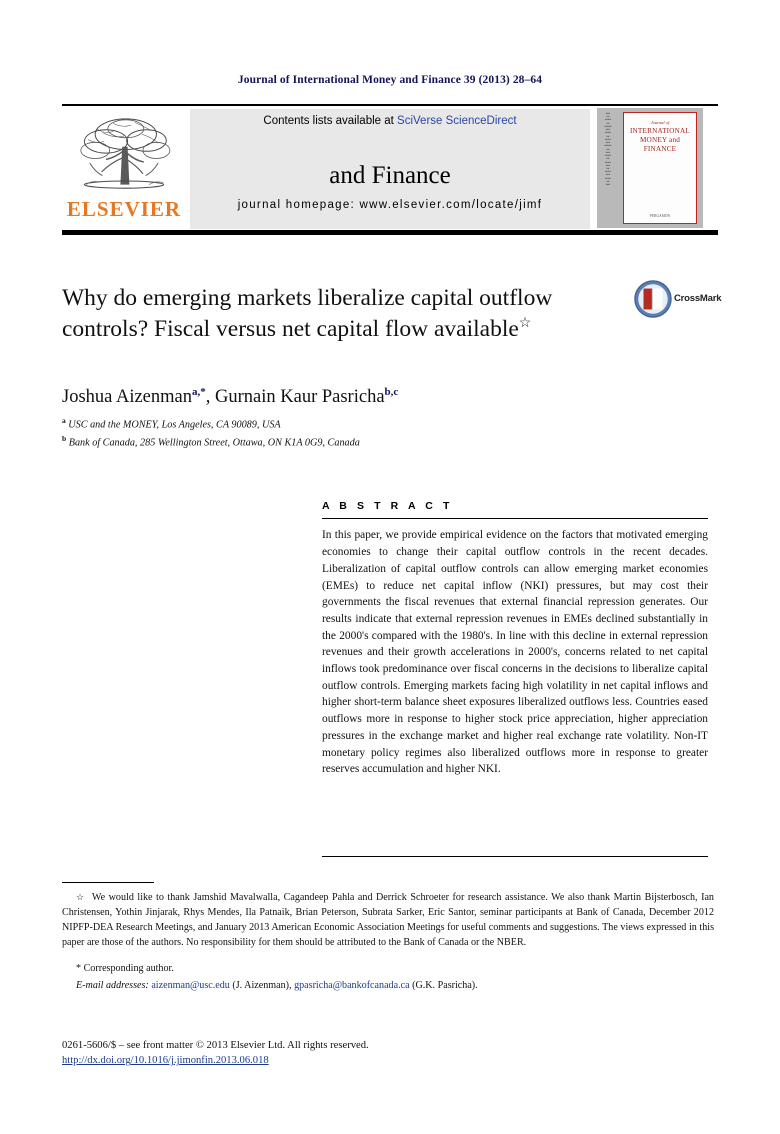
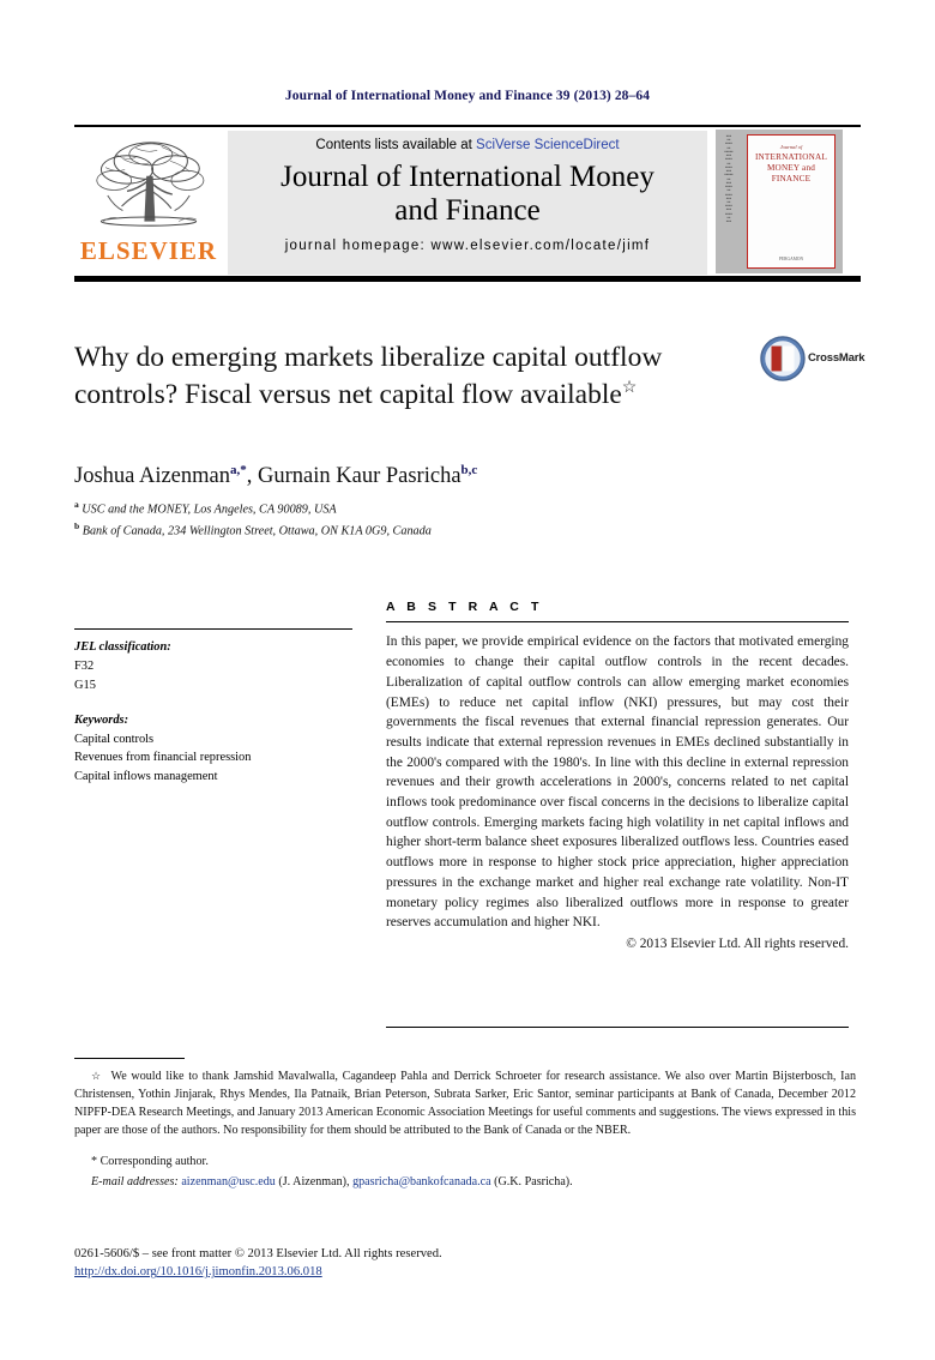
  Journal of International Money and Finance 39 (2013) 28–64
  ELSEVIER
  Contents lists available at SciVerse ScienceDirect
+ Journal of International Money
  and Finance
  journal homepage: www.elsevier.com/locate/jimf
  INTERNATIONAL MONEY and FINANCE
  Why do emerging markets liberalize capital outflow controls? Fiscal versus net capital flow available☆
  CrossMark
  Joshua Aizenmana,*, Gurnain Kaur Pasrichab,c
  a USC and the MONEY, Los Angeles, CA 90089, USA
- b Bank of Canada, 285 Wellington Street, Ottawa, ON K1A 0G9, Canada
+ b Bank of Canada, 234 Wellington Street, Ottawa, ON K1A 0G9, Canada
+ JEL classification:
+ F32
+ G15
+ Keywords:
+ Capital controls
+ Revenues from financial repression
+ Capital inflows management
  A B S T R A C T
  In this paper, we provide empirical evidence on the factors that motivated emerging economies to change their capital outflow controls in the recent decades. Liberalization of capital outflow controls can allow emerging market economies (EMEs) to reduce net capital inflow (NKI) pressures, but may cost their governments the fiscal revenues that external financial repression generates. Our results indicate that external repression revenues in EMEs declined substantially in the 2000's compared with the 1980's. In line with this decline in external repression revenues and their growth accelerations in 2000's, concerns related to net capital inflows took predominance over fiscal concerns in the decisions to liberalize capital outflow controls. Emerging markets facing high volatility in net capital inflows and higher short-term balance sheet exposures liberalized outflows less. Countries eased outflows more in response to higher stock price appreciation, higher appreciation pressures in the exchange market and higher real exchange rate volatility. Non-IT monetary policy regimes also liberalized outflows more in response to greater reserves accumulation and higher NKI.
+ © 2013 Elsevier Ltd. All rights reserved.
- ☆ We would like to thank Jamshid Mavalwalla, Cagandeep Pahla and Derrick Schroeter for research assistance. We also thank Martin Bijsterbosch, Ian Christensen, Yothin Jinjarak, Rhys Mendes, Ila Patnaik, Brian Peterson, Subrata Sarker, Eric Santor, seminar participants at Bank of Canada, December 2012 NIPFP-DEA Research Meetings, and January 2013 American Economic Association Meetings for useful comments and suggestions. The views expressed in this paper are those of the authors. No responsibility for them should be attributed to the Bank of Canada or the NBER.
+ ☆ We would like to thank Jamshid Mavalwalla, Cagandeep Pahla and Derrick Schroeter for research assistance. We also over Martin Bijsterbosch, Ian Christensen, Yothin Jinjarak, Rhys Mendes, Ila Patnaik, Brian Peterson, Subrata Sarker, Eric Santor, seminar participants at Bank of Canada, December 2012 NIPFP-DEA Research Meetings, and January 2013 American Economic Association Meetings for useful comments and suggestions. The views expressed in this paper are those of the authors. No responsibility for them should be attributed to the Bank of Canada or the NBER.
  * Corresponding author.
  E-mail addresses: aizenman@usc.edu (J. Aizenman), gpasricha@bankofcanada.ca (G.K. Pasricha).
  0261-5606/$ – see front matter © 2013 Elsevier Ltd. All rights reserved.
  http://dx.doi.org/10.1016/j.jimonfin.2013.06.018
